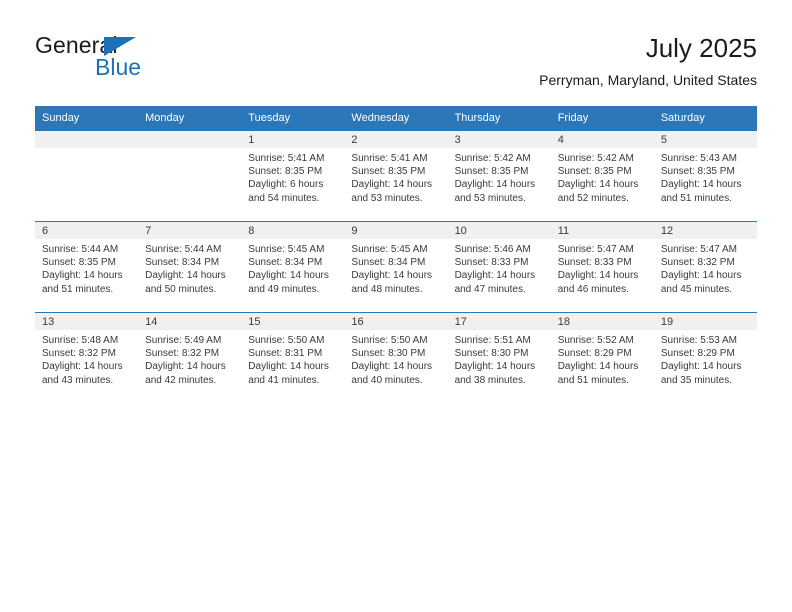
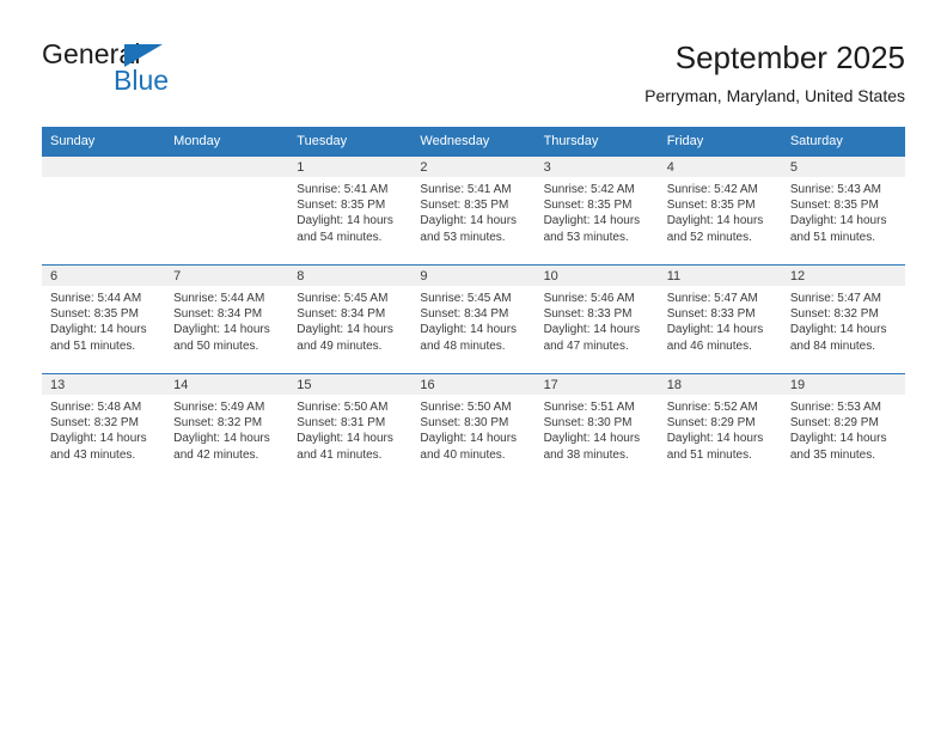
  General
  Blue
- July 2025
+ September 2025
  Perryman, Maryland, United States
  Sunday	Monday	Tuesday	Wednesday	Thursday	Friday	Saturday
- 		1Sunrise: 5:41 AMSunset: 8:35 PMDaylight: 6 hours and 54 minutes.	2Sunrise: 5:41 AMSunset: 8:35 PMDaylight: 14 hours and 53 minutes.	3Sunrise: 5:42 AMSunset: 8:35 PMDaylight: 14 hours and 53 minutes.	4Sunrise: 5:42 AMSunset: 8:35 PMDaylight: 14 hours and 52 minutes.	5Sunrise: 5:43 AMSunset: 8:35 PMDaylight: 14 hours and 51 minutes.
+ 		1Sunrise: 5:41 AMSunset: 8:35 PMDaylight: 14 hours and 54 minutes.	2Sunrise: 5:41 AMSunset: 8:35 PMDaylight: 14 hours and 53 minutes.	3Sunrise: 5:42 AMSunset: 8:35 PMDaylight: 14 hours and 53 minutes.	4Sunrise: 5:42 AMSunset: 8:35 PMDaylight: 14 hours and 52 minutes.	5Sunrise: 5:43 AMSunset: 8:35 PMDaylight: 14 hours and 51 minutes.
- 6Sunrise: 5:44 AMSunset: 8:35 PMDaylight: 14 hours and 51 minutes.	7Sunrise: 5:44 AMSunset: 8:34 PMDaylight: 14 hours and 50 minutes.	8Sunrise: 5:45 AMSunset: 8:34 PMDaylight: 14 hours and 49 minutes.	9Sunrise: 5:45 AMSunset: 8:34 PMDaylight: 14 hours and 48 minutes.	10Sunrise: 5:46 AMSunset: 8:33 PMDaylight: 14 hours and 47 minutes.	11Sunrise: 5:47 AMSunset: 8:33 PMDaylight: 14 hours and 46 minutes.	12Sunrise: 5:47 AMSunset: 8:32 PMDaylight: 14 hours and 45 minutes.
+ 6Sunrise: 5:44 AMSunset: 8:35 PMDaylight: 14 hours and 51 minutes.	7Sunrise: 5:44 AMSunset: 8:34 PMDaylight: 14 hours and 50 minutes.	8Sunrise: 5:45 AMSunset: 8:34 PMDaylight: 14 hours and 49 minutes.	9Sunrise: 5:45 AMSunset: 8:34 PMDaylight: 14 hours and 48 minutes.	10Sunrise: 5:46 AMSunset: 8:33 PMDaylight: 14 hours and 47 minutes.	11Sunrise: 5:47 AMSunset: 8:33 PMDaylight: 14 hours and 46 minutes.	12Sunrise: 5:47 AMSunset: 8:32 PMDaylight: 14 hours and 84 minutes.
  13Sunrise: 5:48 AMSunset: 8:32 PMDaylight: 14 hours and 43 minutes.	14Sunrise: 5:49 AMSunset: 8:32 PMDaylight: 14 hours and 42 minutes.	15Sunrise: 5:50 AMSunset: 8:31 PMDaylight: 14 hours and 41 minutes.	16Sunrise: 5:50 AMSunset: 8:30 PMDaylight: 14 hours and 40 minutes.	17Sunrise: 5:51 AMSunset: 8:30 PMDaylight: 14 hours and 38 minutes.	18Sunrise: 5:52 AMSunset: 8:29 PMDaylight: 14 hours and 51 minutes.	19Sunrise: 5:53 AMSunset: 8:29 PMDaylight: 14 hours and 35 minutes.
